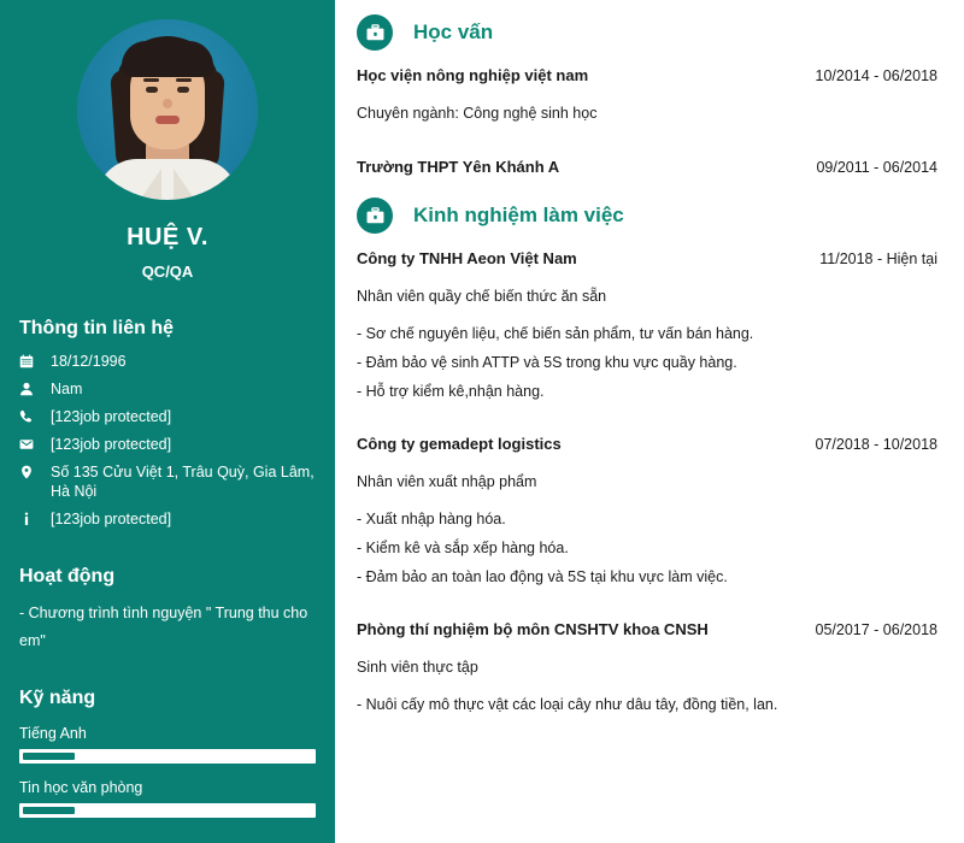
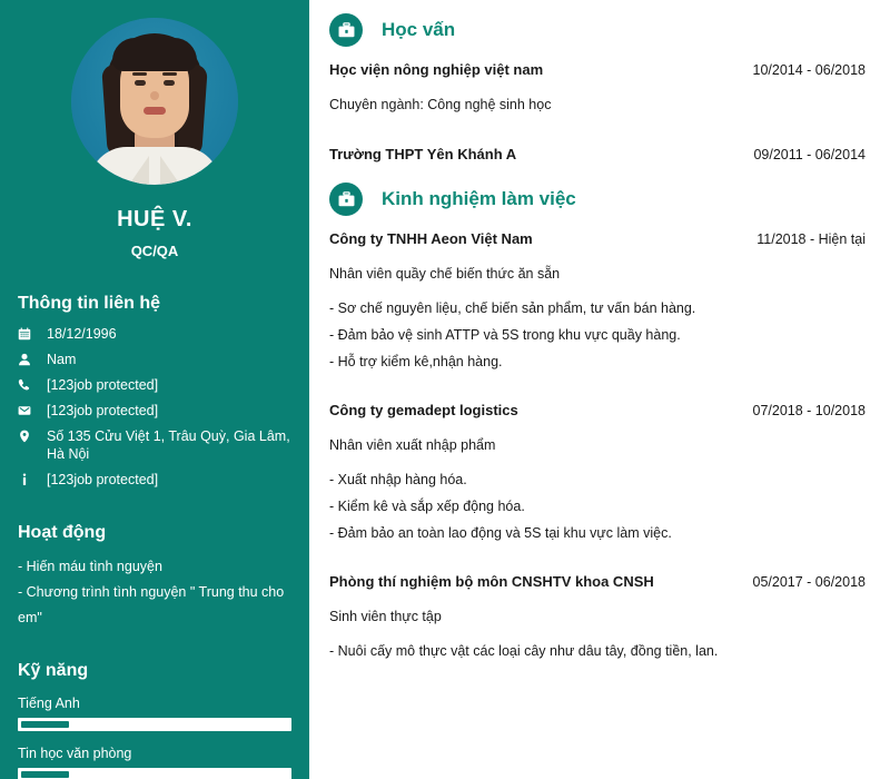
  HUỆ V.
  QC/QA
  Thông tin liên hệ
  18/12/1996
  Nam
  [123job protected]
  [123job protected]
  Số 135 Cửu Việt 1, Trâu Quỳ, Gia Lâm, Hà Nội
  [123job protected]
  Hoạt động
+ - Hiến máu tình nguyện
  - Chương trình tình nguyện " Trung thu cho em"
  Kỹ năng
  Tiếng Anh
  Tin học văn phòng
  Học vấn
  Học viện nông nghiệp việt nam
  10/2014 - 06/2018
  Chuyên ngành: Công nghệ sinh học
  Trường THPT Yên Khánh A
  09/2011 - 06/2014
  Kinh nghiệm làm việc
  Công ty TNHH Aeon Việt Nam
  11/2018 - Hiện tại
  Nhân viên quầy chế biến thức ăn sẵn
  - Sơ chế nguyên liệu, chế biến sản phẩm, tư vấn bán hàng.
  - Đảm bảo vệ sinh ATTP và 5S trong khu vực quầy hàng.
  - Hỗ trợ kiểm kê,nhận hàng.
  Công ty gemadept logistics
  07/2018 - 10/2018
  Nhân viên xuất nhập phẩm
  - Xuất nhập hàng hóa.
- - Kiểm kê và sắp xếp hàng hóa.
+ - Kiểm kê và sắp xếp động hóa.
  - Đảm bảo an toàn lao động và 5S tại khu vực làm việc.
  Phòng thí nghiệm bộ môn CNSHTV khoa CNSH
  05/2017 - 06/2018
  Sinh viên thực tập
  - Nuôi cấy mô thực vật các loại cây như dâu tây, đồng tiền, lan.
